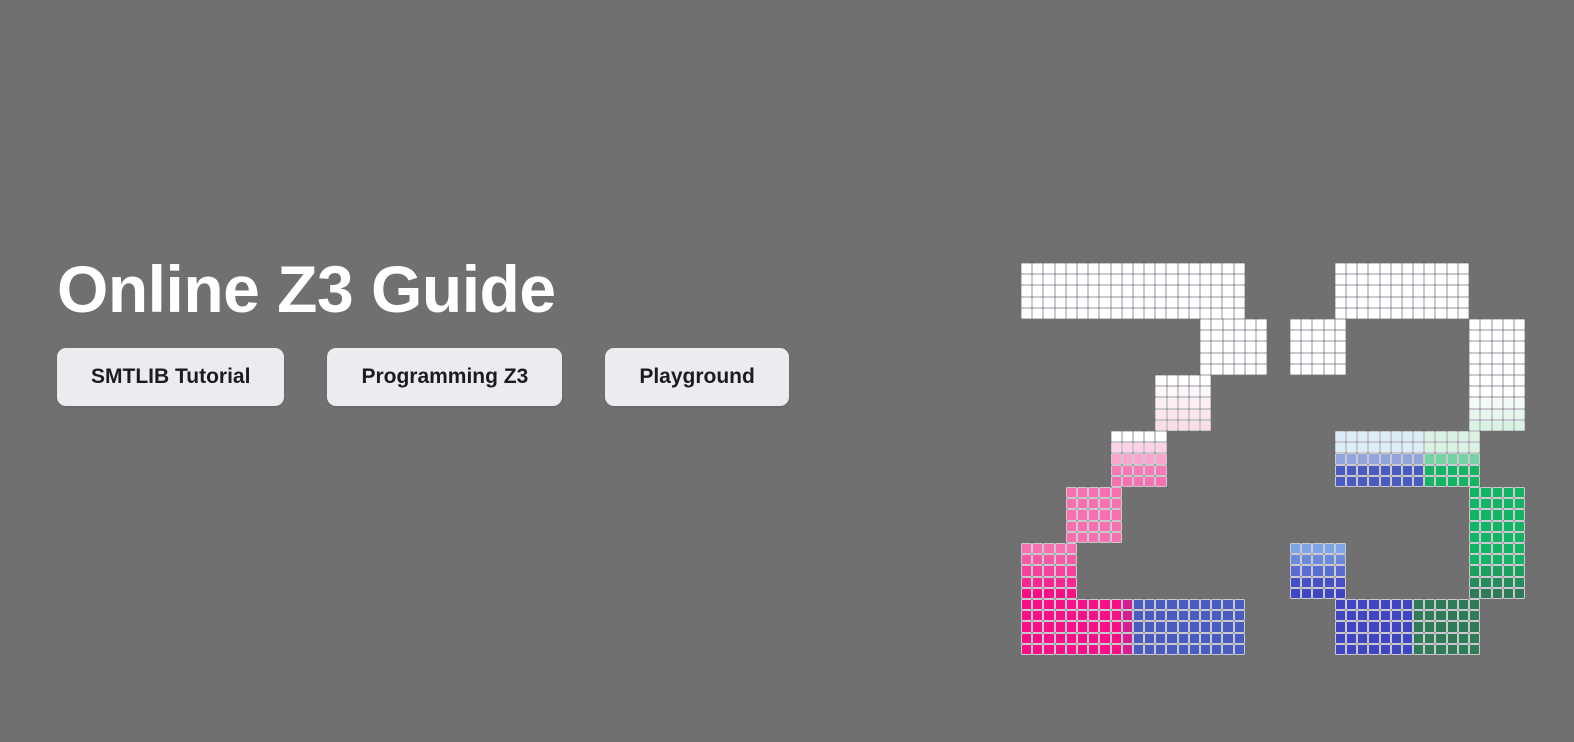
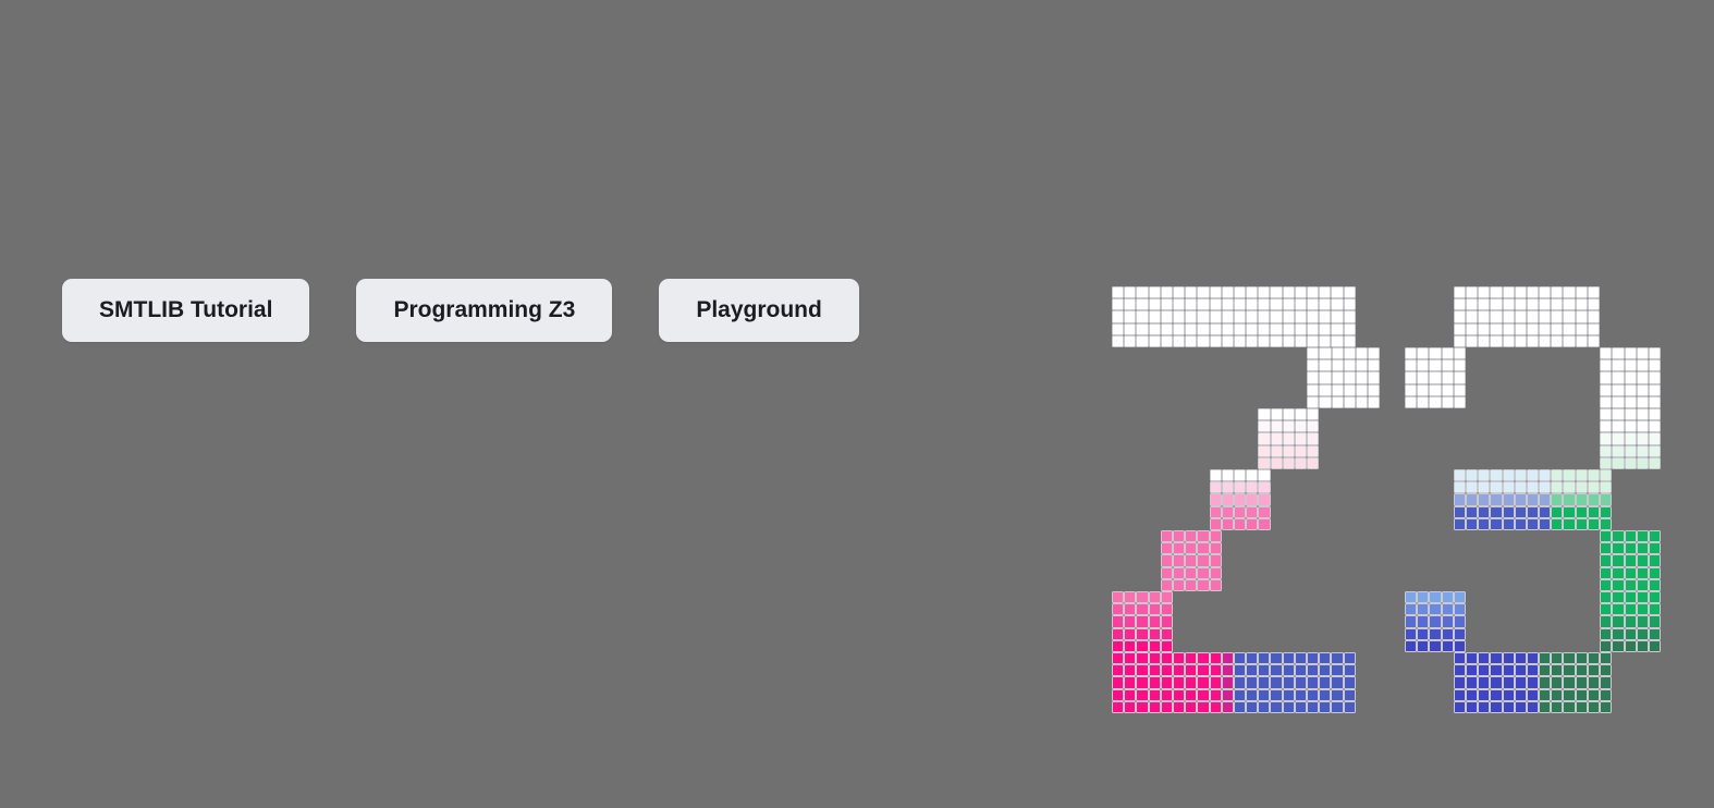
- Online Z3 Guide
  SMTLIB Tutorial
  Programming Z3
  Playground
